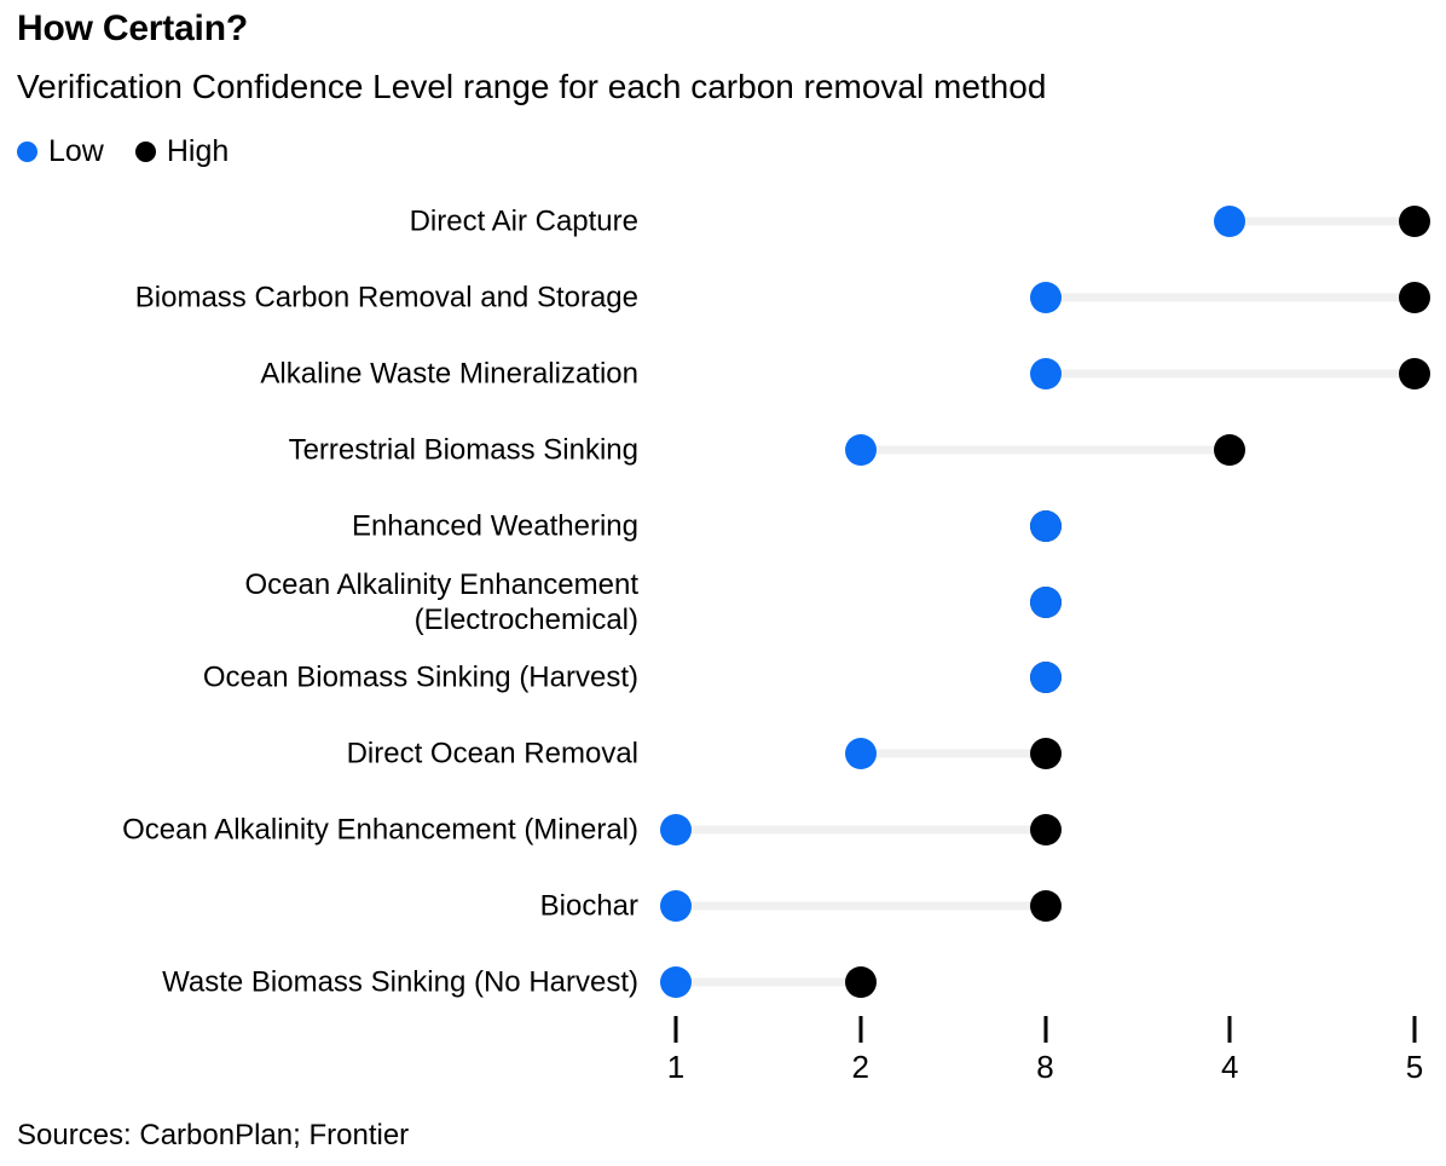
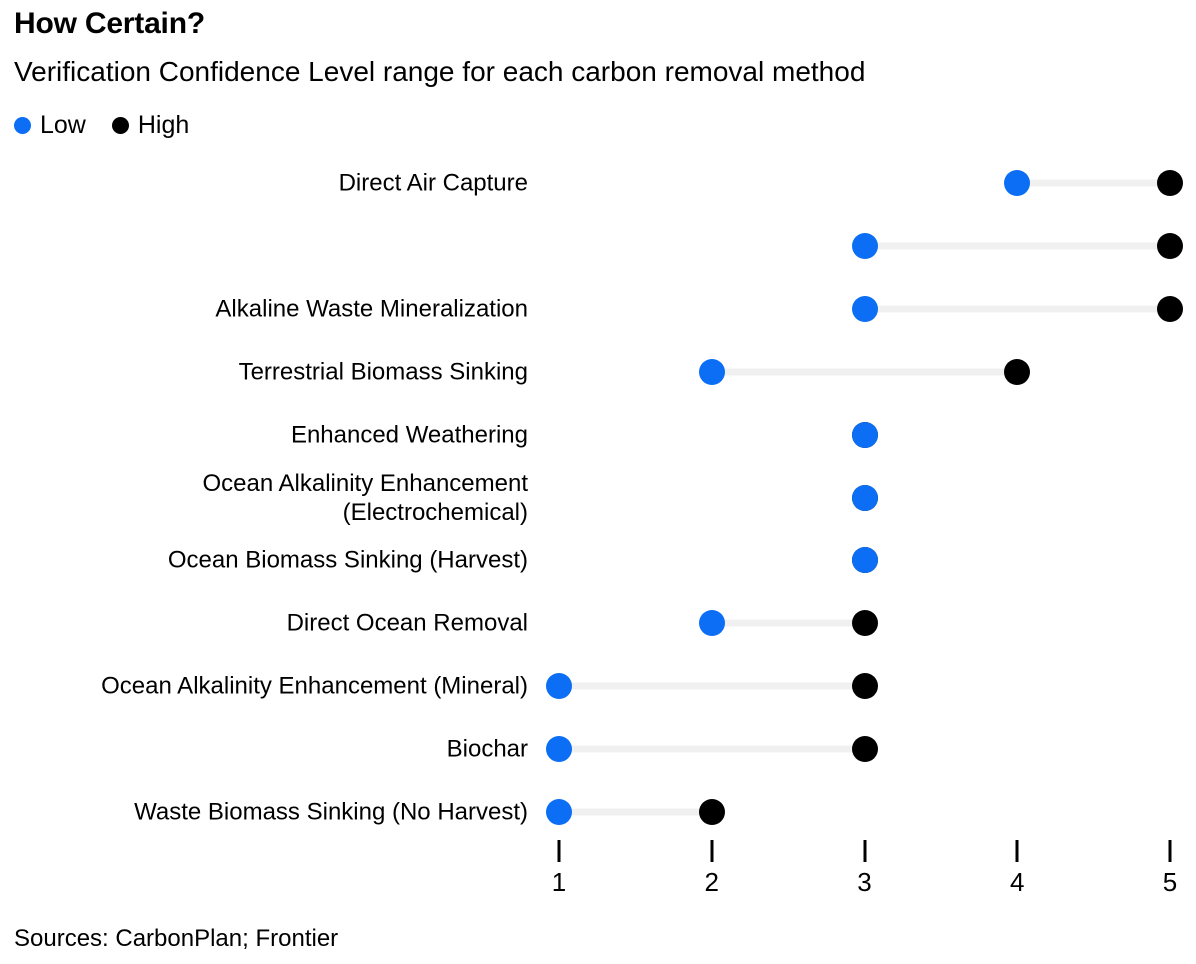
  How Certain?
  Verification Confidence Level range for each carbon removal method
  Low
  High
  Direct Air Capture
- Biomass Carbon Removal and Storage
  Alkaline Waste Mineralization
  Terrestrial Biomass Sinking
  Enhanced Weathering
  Ocean Alkalinity Enhancement
  (Electrochemical)
  Ocean Biomass Sinking (Harvest)
  Direct Ocean Removal
  Ocean Alkalinity Enhancement (Mineral)
  Biochar
  Waste Biomass Sinking (No Harvest)
  1
  2
- 8
+ 3
  4
  5
  Sources: CarbonPlan; Frontier
